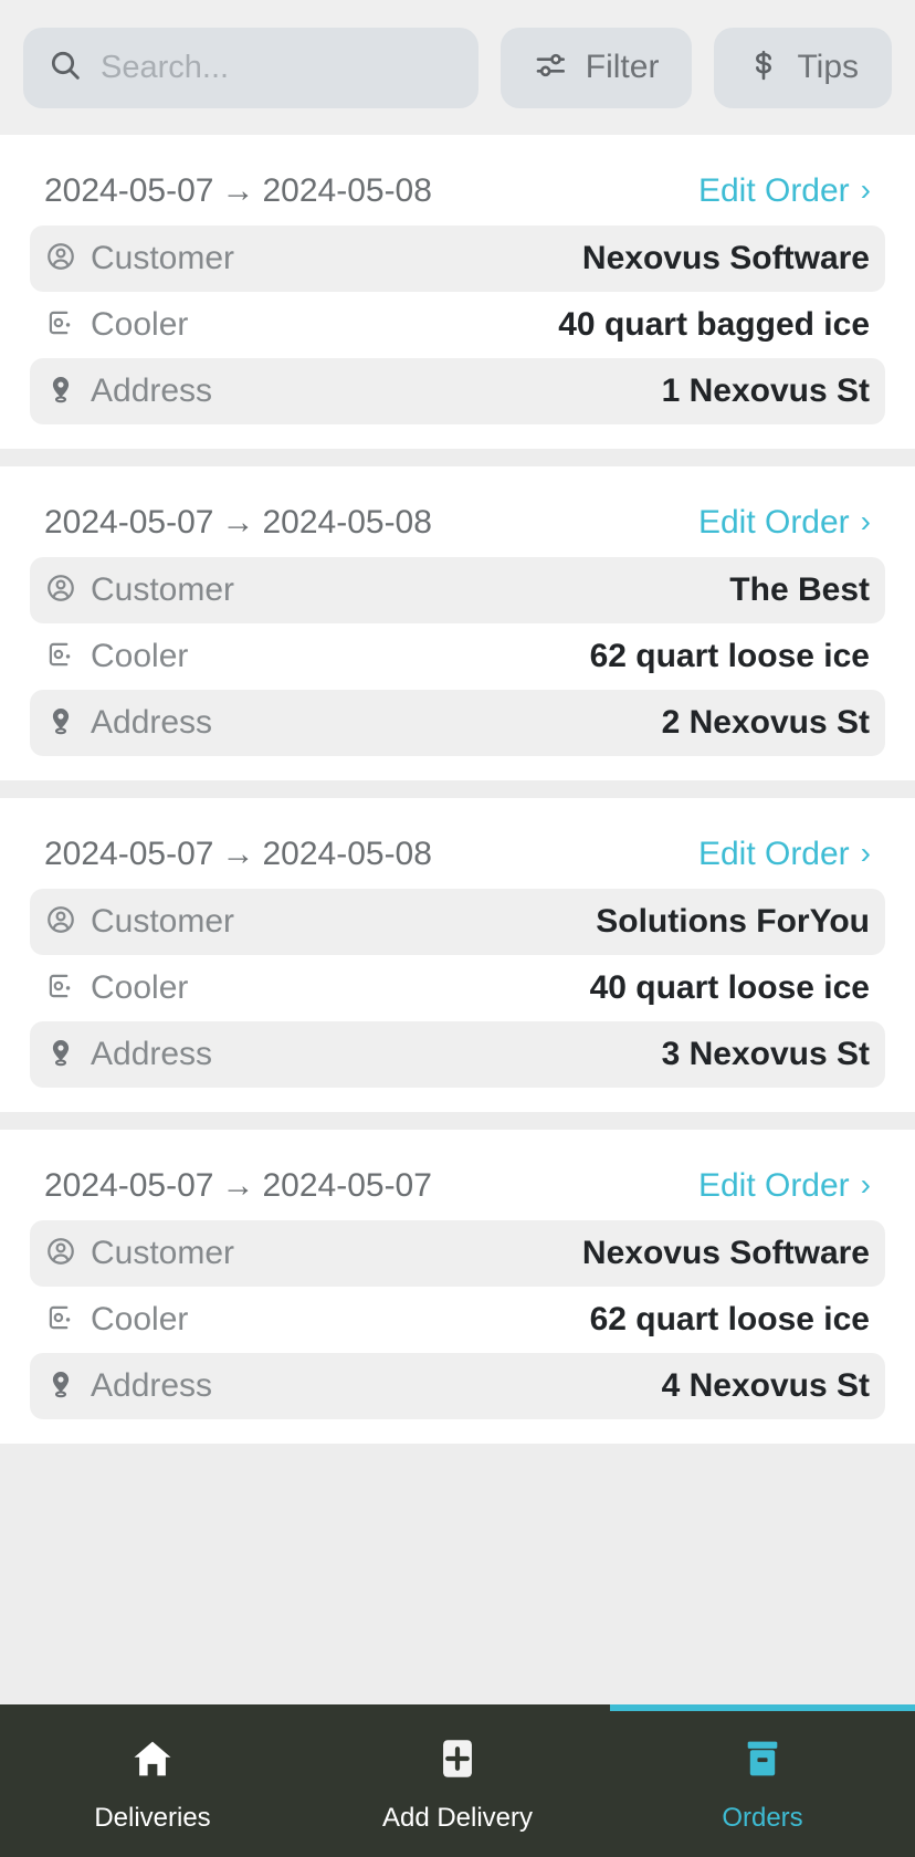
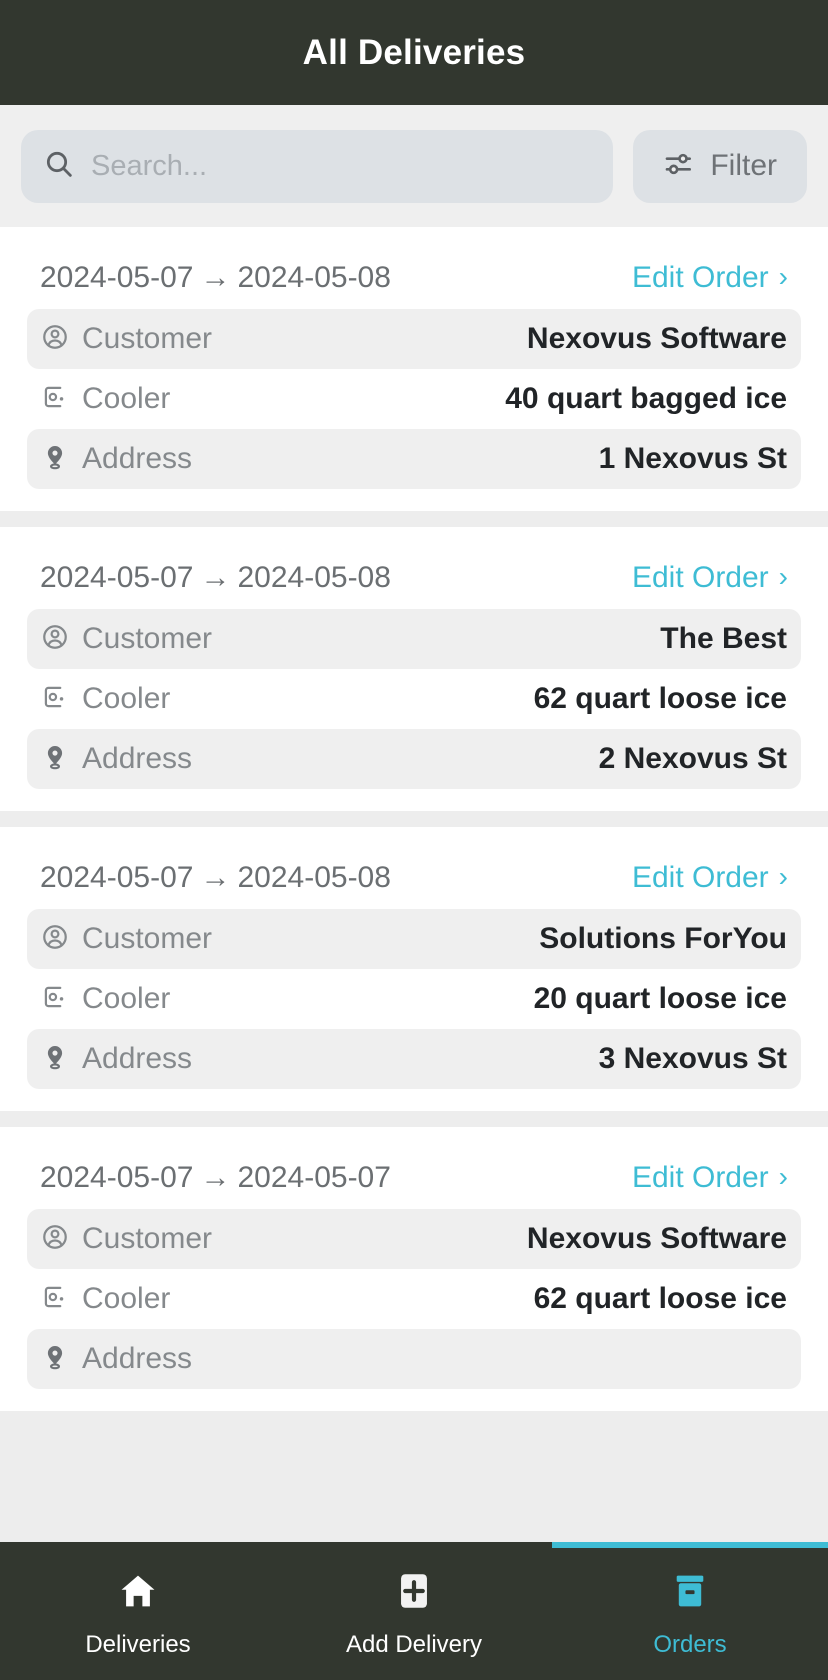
+ All Deliveries
  Search...
  Filter
- Tips
  2024-05-07 → 2024-05-08
  Edit Order
  ›
  Customer
  Nexovus Software
  Cooler
  40 quart bagged ice
  Address
  1 Nexovus St
  2024-05-07 → 2024-05-08
  Edit Order
  ›
  Customer
  The Best
  Cooler
  62 quart loose ice
  Address
  2 Nexovus St
  2024-05-07 → 2024-05-08
  Edit Order
  ›
  Customer
  Solutions ForYou
  Cooler
- 40 quart loose ice
+ 20 quart loose ice
  Address
  3 Nexovus St
  2024-05-07 → 2024-05-07
  Edit Order
  ›
  Customer
  Nexovus Software
  Cooler
  62 quart loose ice
  Address
- 4 Nexovus St
  Deliveries
  Add Delivery
  Orders
